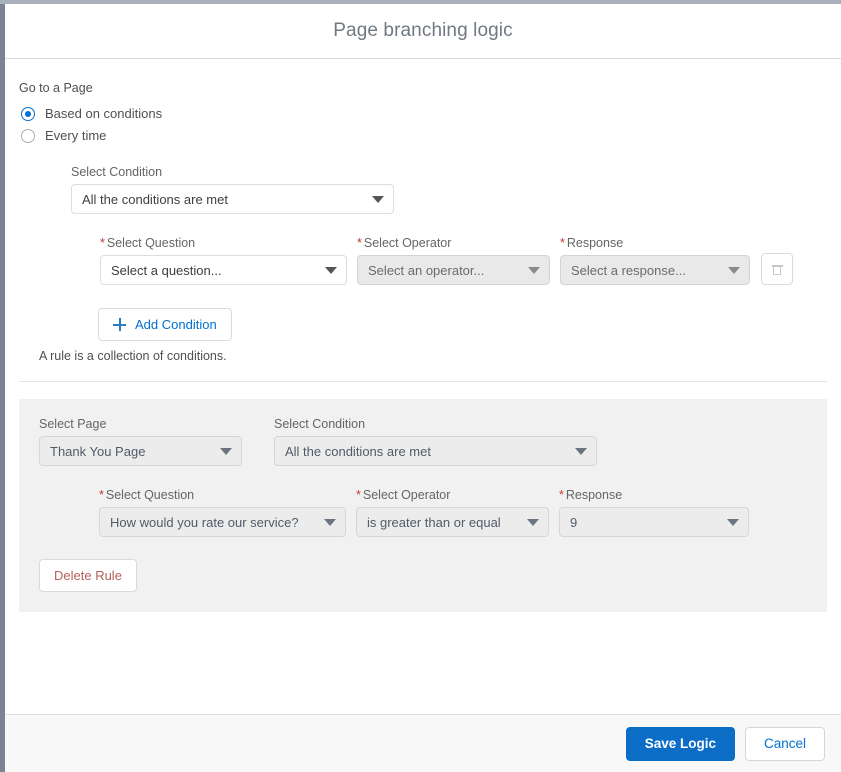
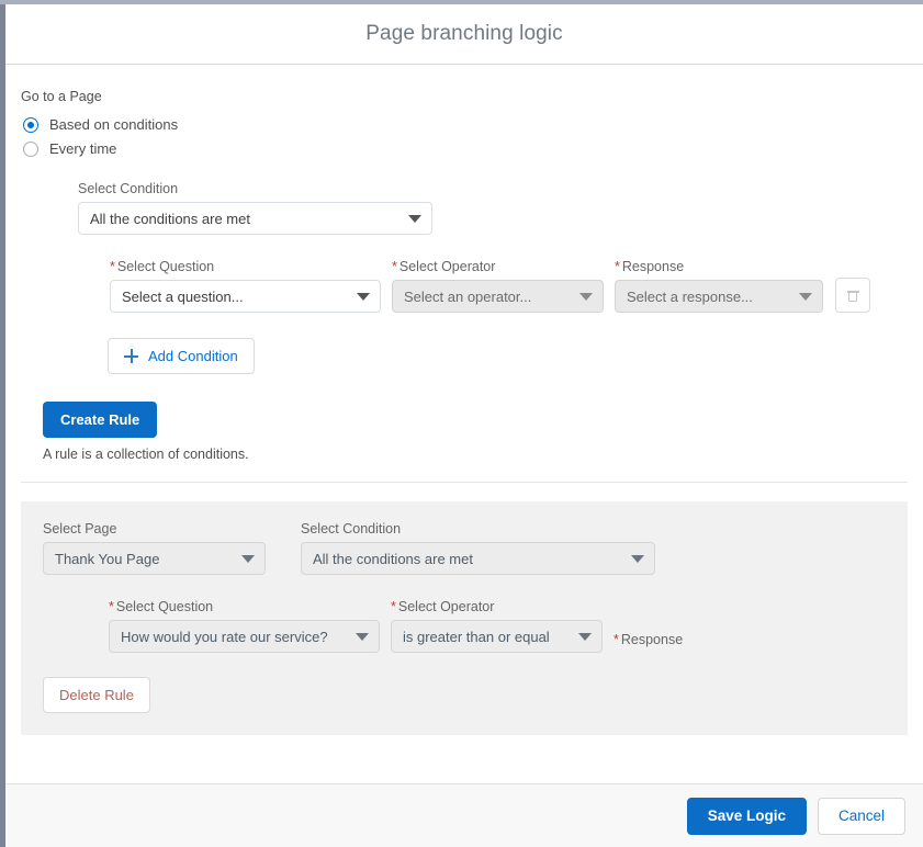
  Page branching logic
  Go to a Page
  Based on conditions
  Every time
  Select Condition
  All the conditions are met
  * Select Question
  Select a question...
  * Select Operator
  Select an operator...
  * Response
  Select a response...
  Add Condition
+ Create Rule
  A rule is a collection of conditions.
  Select Page
  Thank You Page
  Select Condition
  All the conditions are met
  * Select Question
  How would you rate our service?
  * Select Operator
  is greater than or equal
  * Response
- 9
  Delete Rule
  Save Logic
  Cancel
